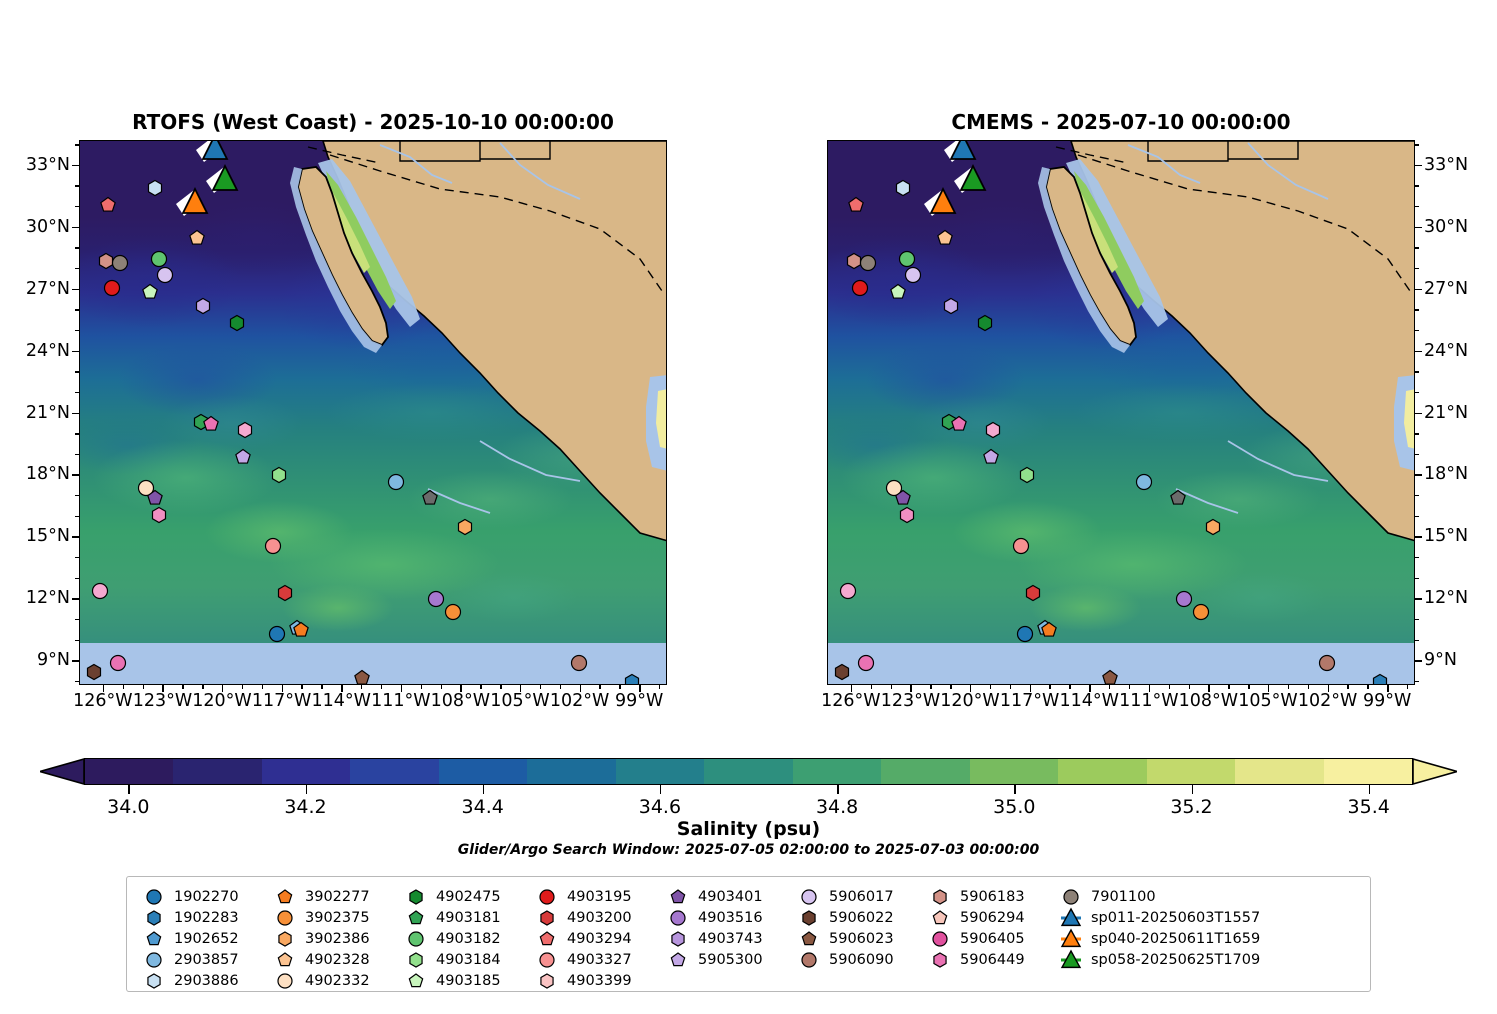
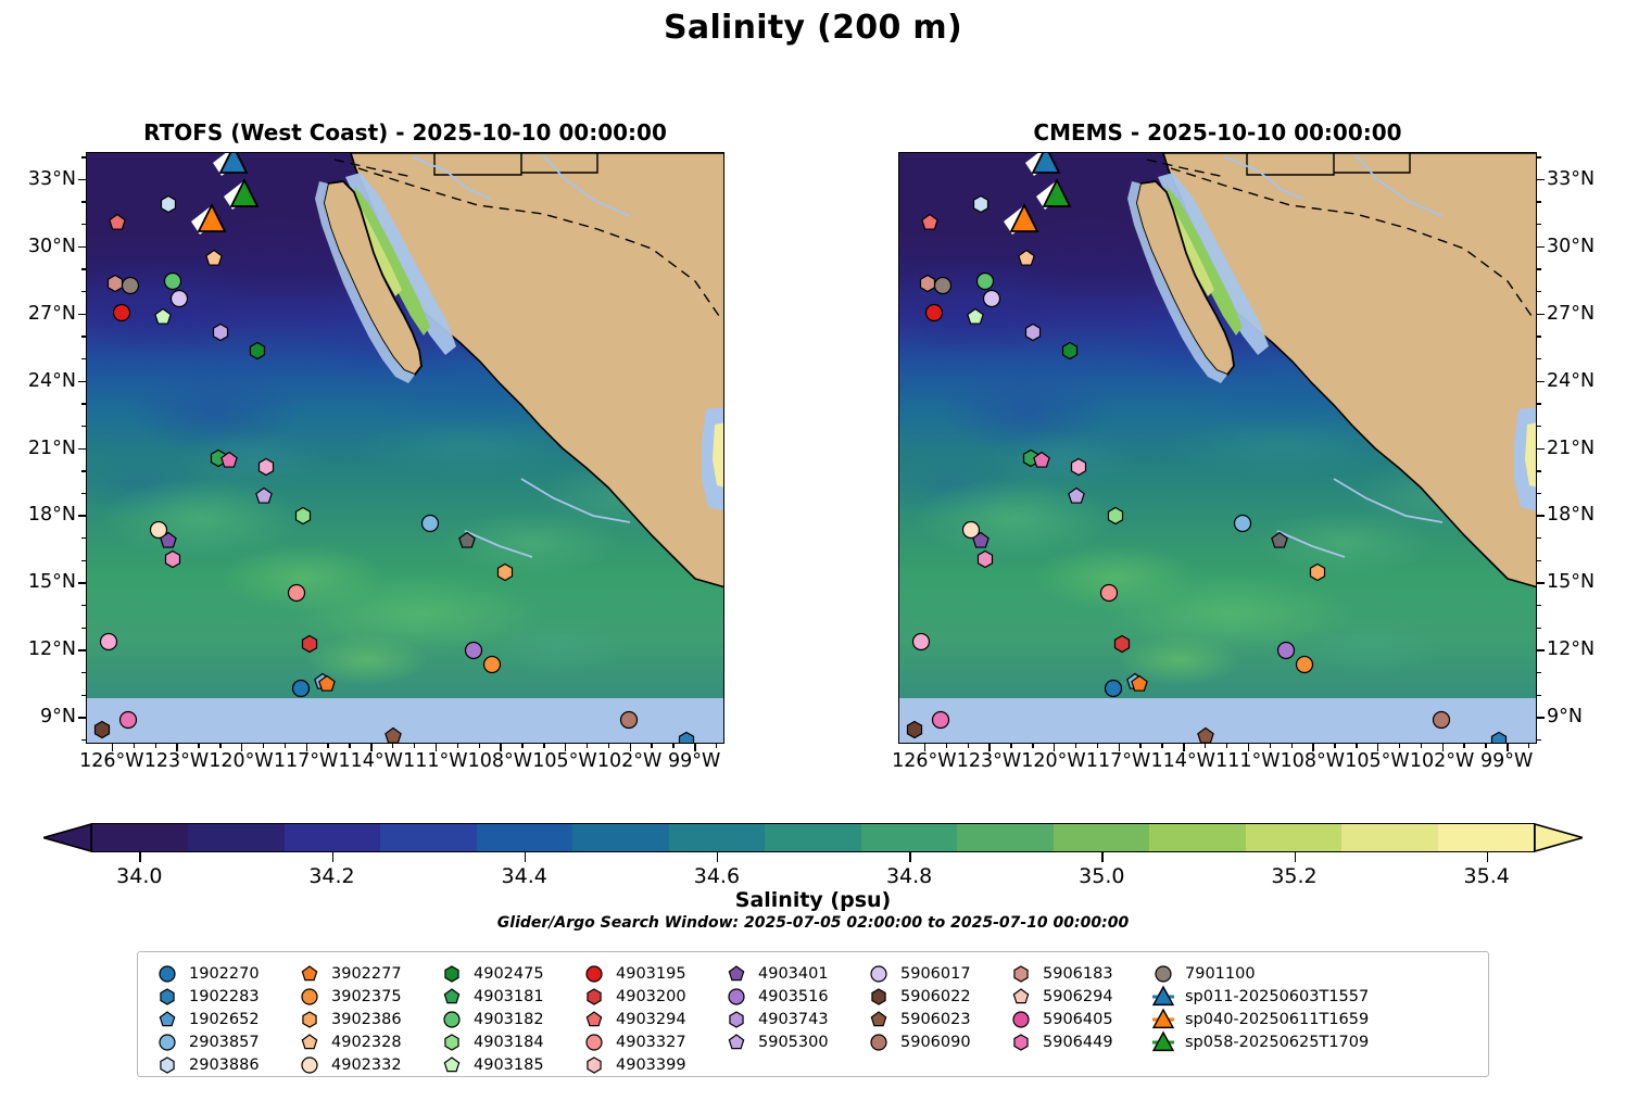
+ Salinity (200 m)
  RTOFS (West Coast) - 2025-10-10 00:00:00
  126°W
  123°W
  120°W
  117°W
  114°W
  111°W
  108°W
  105°W
  102°W
  99°W
  33°N
  30°N
  27°N
  24°N
  21°N
  18°N
  15°N
  12°N
  9°N
- CMEMS - 2025-07-10 00:00:00
+ CMEMS - 2025-10-10 00:00:00
  126°W
  123°W
  120°W
  117°W
  114°W
  111°W
  108°W
  105°W
  102°W
  99°W
  33°N
  30°N
  27°N
  24°N
  21°N
  18°N
  15°N
  12°N
  9°N
  34.0
  34.2
  34.4
  34.6
  34.8
  35.0
  35.2
  35.4
  Salinity (psu)
- Glider/Argo Search Window: 2025-07-05 02:00:00 to 2025-07-03 00:00:00
+ Glider/Argo Search Window: 2025-07-05 02:00:00 to 2025-07-10 00:00:00
  1902270
  1902283
  1902652
  2903857
  2903886
  3902277
  3902375
  3902386
  4902328
  4902332
  4902475
  4903181
  4903182
  4903184
  4903185
  4903195
  4903200
  4903294
  4903327
  4903399
  4903401
  4903516
  4903743
  5905300
  5906017
  5906022
  5906023
  5906090
  5906183
  5906294
  5906405
  5906449
  7901100
  sp011-20250603T1557
  sp040-20250611T1659
  sp058-20250625T1709
